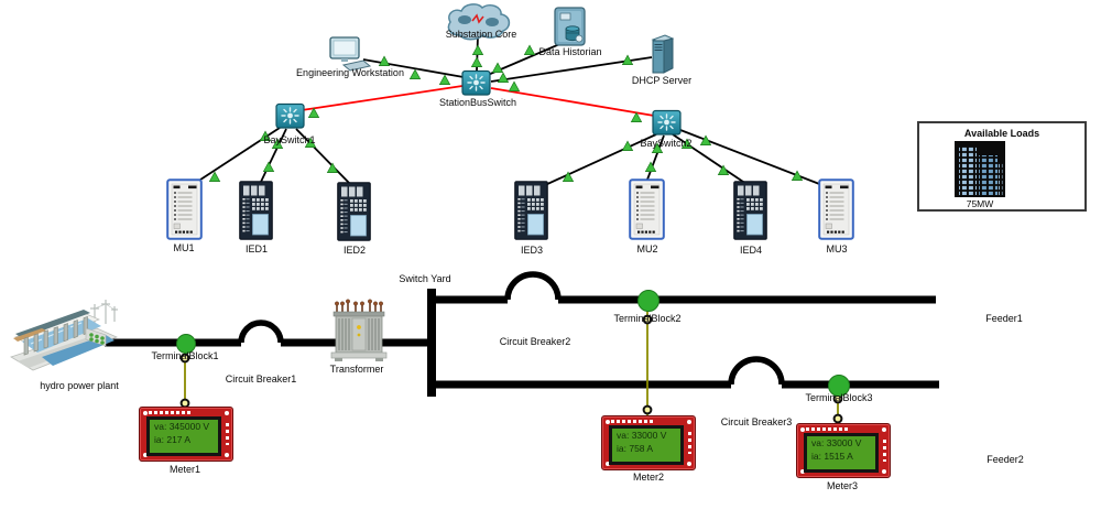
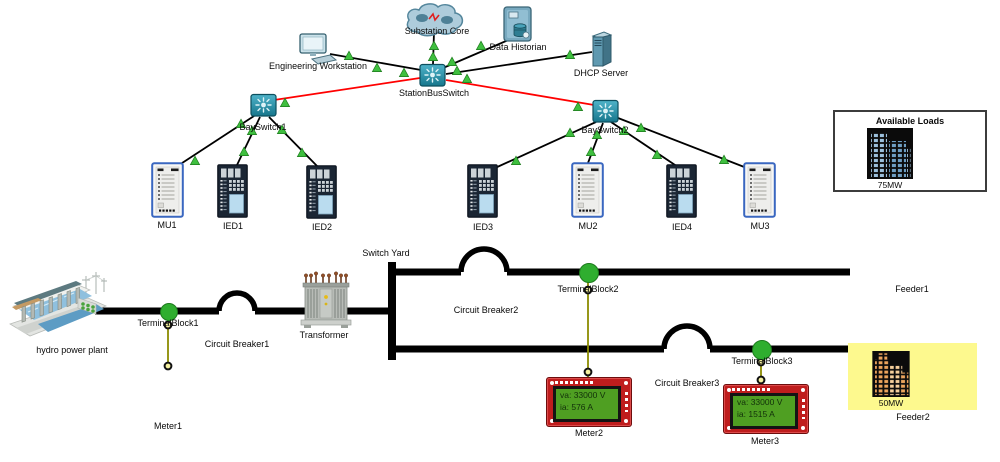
+ 50MW
  Available Loads
  75MW
- va: 345000 V
- ia: 217 A
  va: 33000 V
- ia: 758 A
+ ia: 576 A
  va: 33000 V
  ia: 1515 A
  Substation Core
  Engineering Workstation
  Data Historian
  DHCP Server
  StationBusSwitch
  BaySwitch1
  BaySwitch2
  MU1
  IED1
  IED2
  IED3
  MU2
  IED4
  MU3
  hydro power plant
  Switch Yard
  Transformer
  TerminalBlock1
  TerminalBlock2
  TerminalBlock3
  Circuit Breaker1
  Circuit Breaker2
  Circuit Breaker3
  Meter1
  Meter2
  Meter3
  Feeder1
  Feeder2
